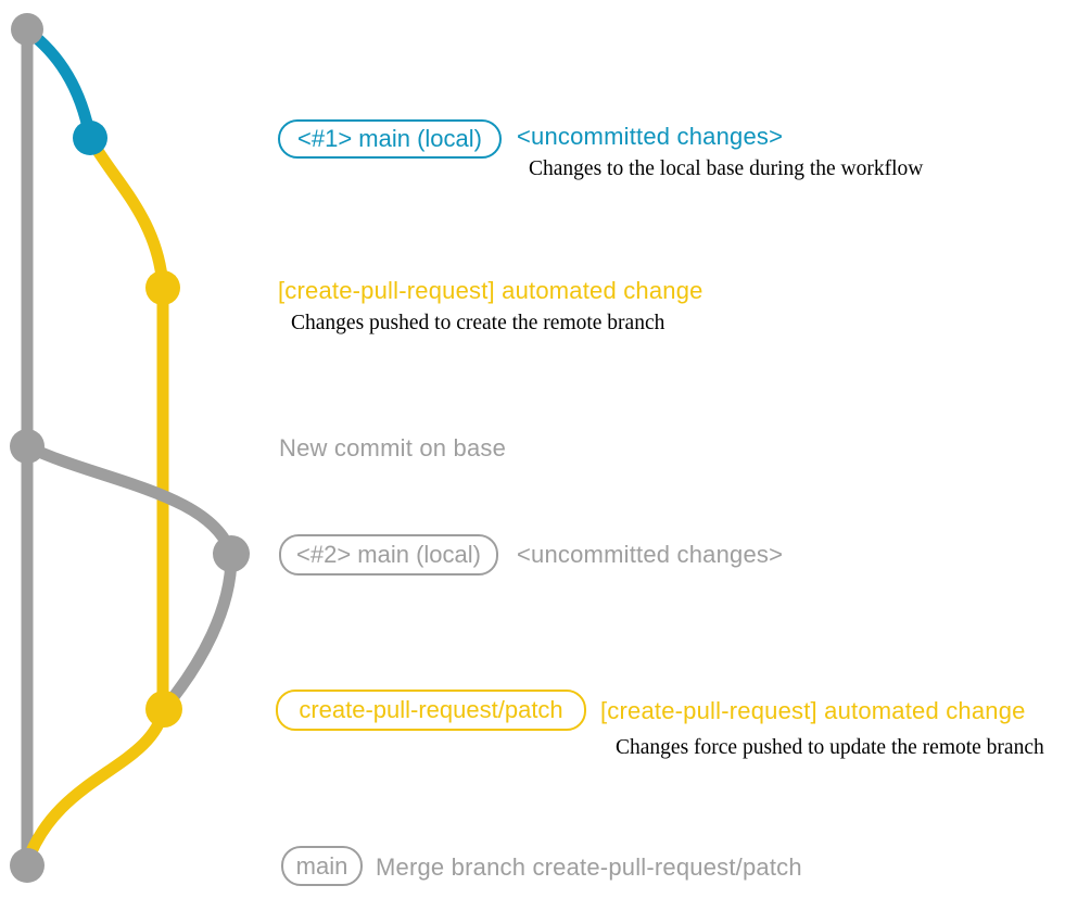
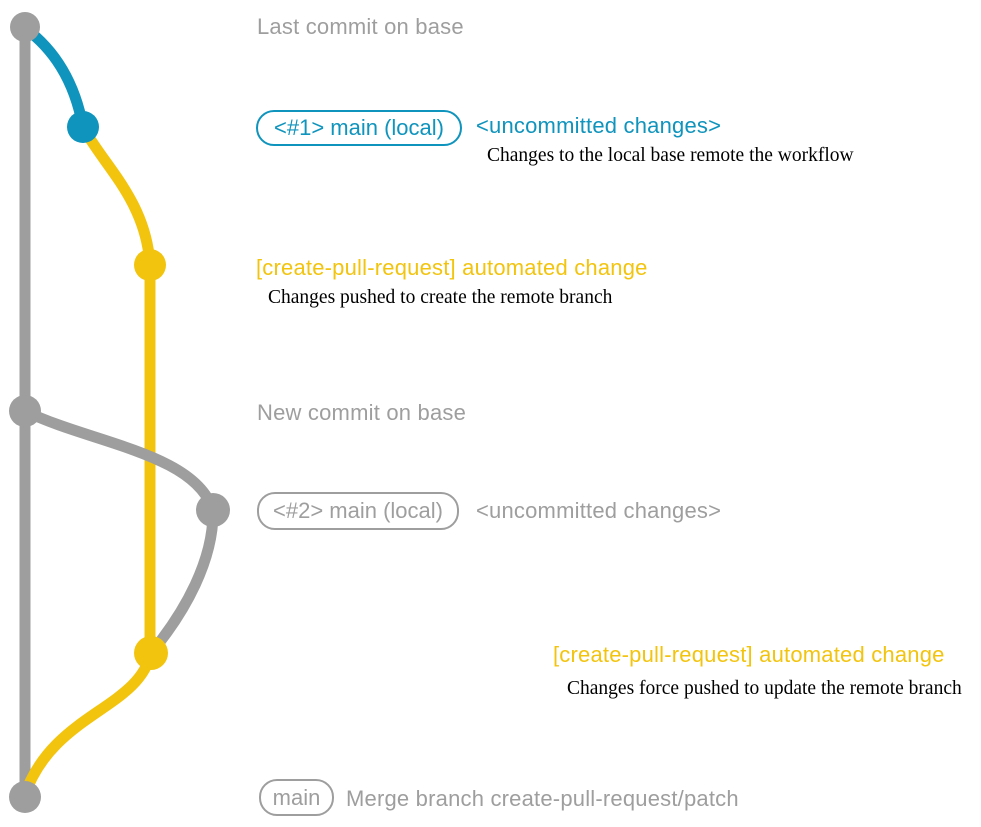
+ Last commit on base
  <#1> main (local)
  <uncommitted changes>
- Changes to the local base during the workflow
+ Changes to the local base remote the workflow
  [create-pull-request] automated change
  Changes pushed to create the remote branch
  New commit on base
  <#2> main (local)
  <uncommitted changes>
- create-pull-request/patch
  [create-pull-request] automated change
  Changes force pushed to update the remote branch
  main
  Merge branch create-pull-request/patch
